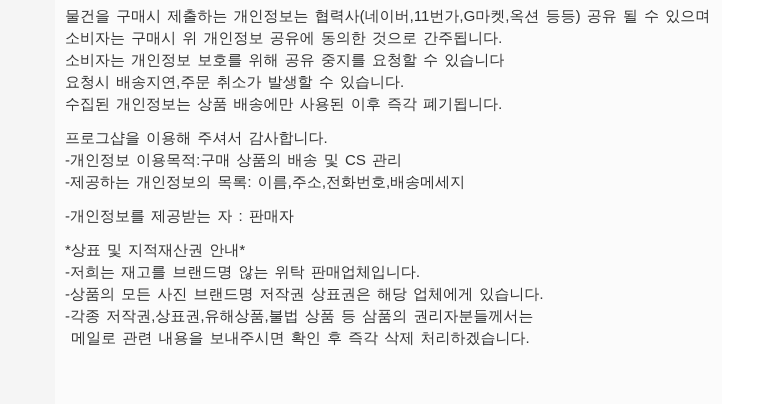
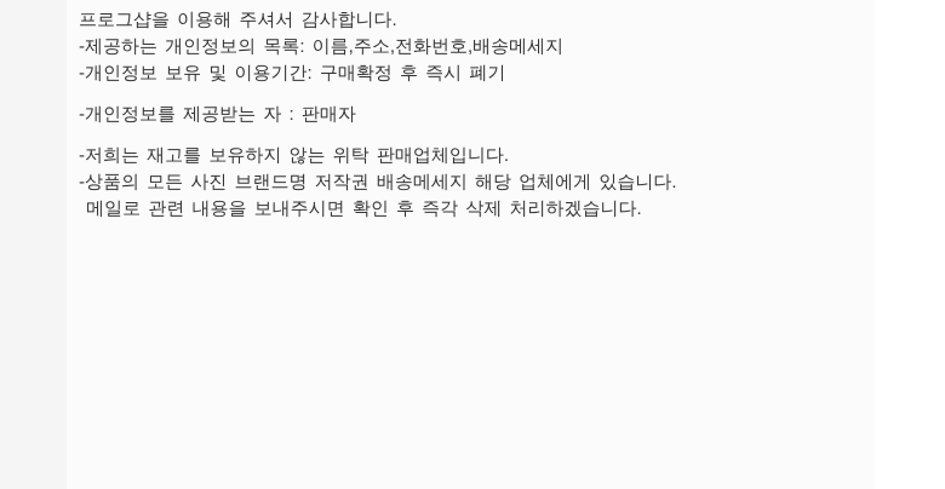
- 물건을 구매시 제출하는 개인정보는 협력사(네이버,11번가,G마켓,옥션 등등) 공유 될 수 있으며
- 소비자는 구매시 위 개인정보 공유에 동의한 것으로 간주됩니다.
- 소비자는 개인정보 보호를 위해 공유 중지를 요청할 수 있습니다
- 요청시 배송지연,주문 취소가 발생할 수 있습니다.
- 수집된 개인정보는 상품 배송에만 사용된 이후 즉각 폐기됩니다.
  프로그샵을 이용해 주셔서 감사합니다.
- -개인정보 이용목적:구매 상품의 배송 및 CS 관리
  -제공하는 개인정보의 목록: 이름,주소,전화번호,배송메세지
+ -개인정보 보유 및 이용기간: 구매확정 후 즉시 폐기
  -개인정보를 제공받는 자 : 판매자
- *상표 및 지적재산권 안내*
- -저희는 재고를 브랜드명 않는 위탁 판매업체입니다.
+ -저희는 재고를 보유하지 않는 위탁 판매업체입니다.
- -상품의 모든 사진 브랜드명 저작권 상표권은 해당 업체에게 있습니다.
+ -상품의 모든 사진 브랜드명 저작권 배송메세지 해당 업체에게 있습니다.
- -각종 저작권,상표권,유해상품,불법 상품 등 삼품의 권리자분들께서는
  메일로 관련 내용을 보내주시면 확인 후 즉각 삭제 처리하겠습니다.
